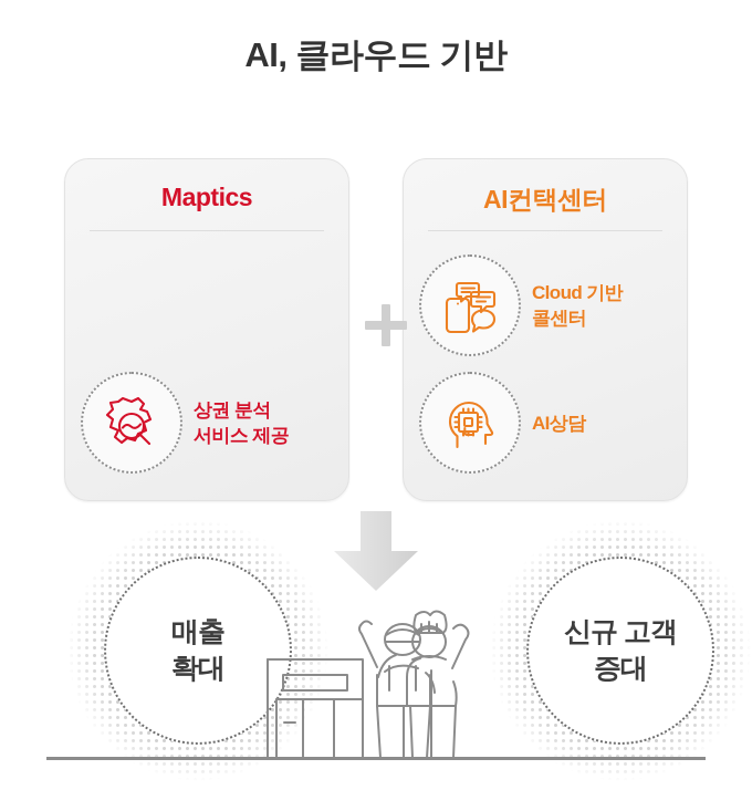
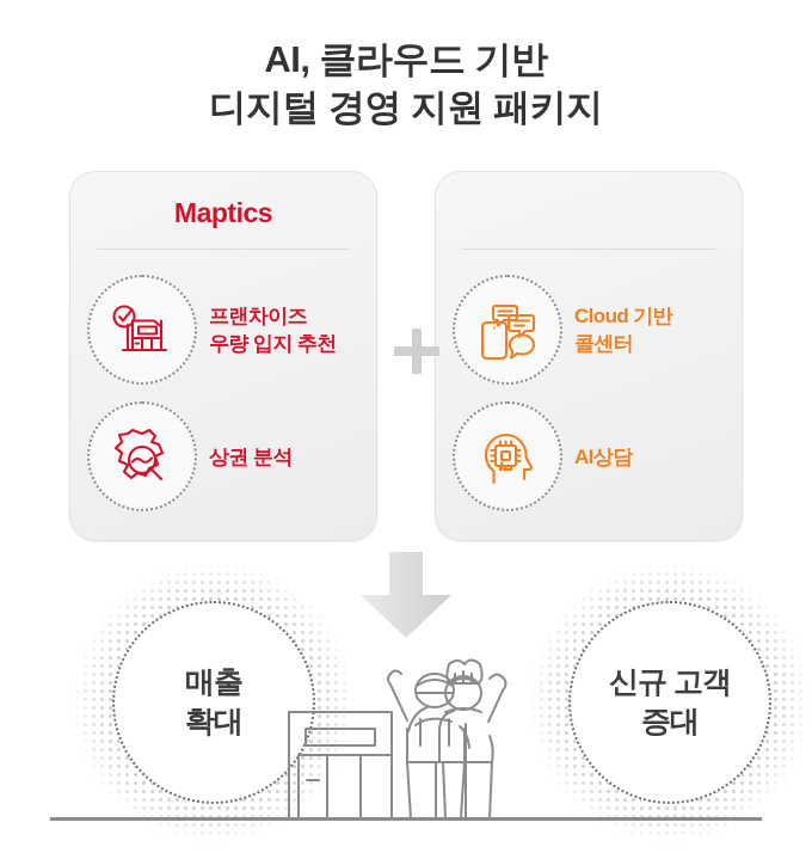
  AI, 클라우드 기반
+ 디지털 경영 지원 패키지
  Maptics
+ 프랜차이즈
+ 우량 입지 추천
  상권 분석
- 서비스 제공
- AI컨택센터
  Cloud 기반
  콜센터
  AI상담
  매출
  확대
  신규 고객
  증대
